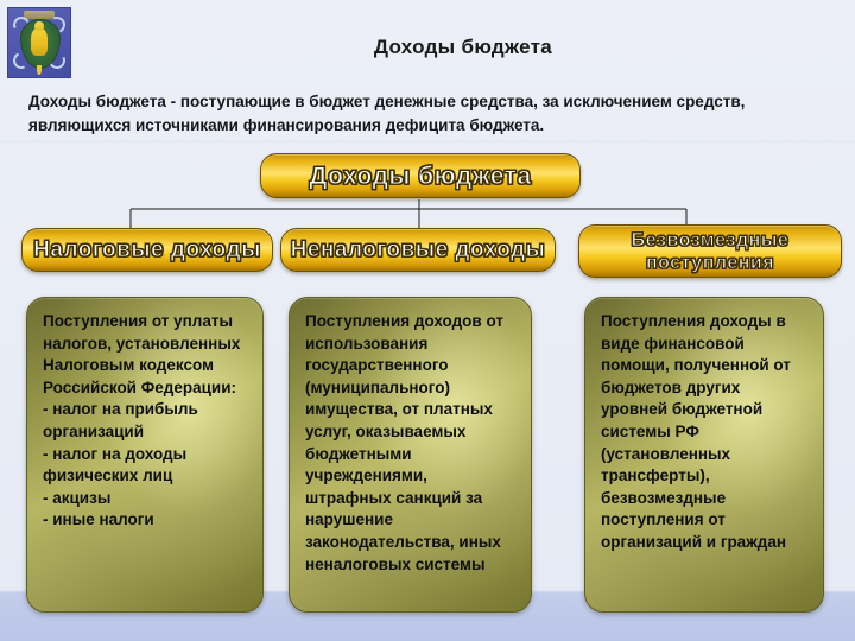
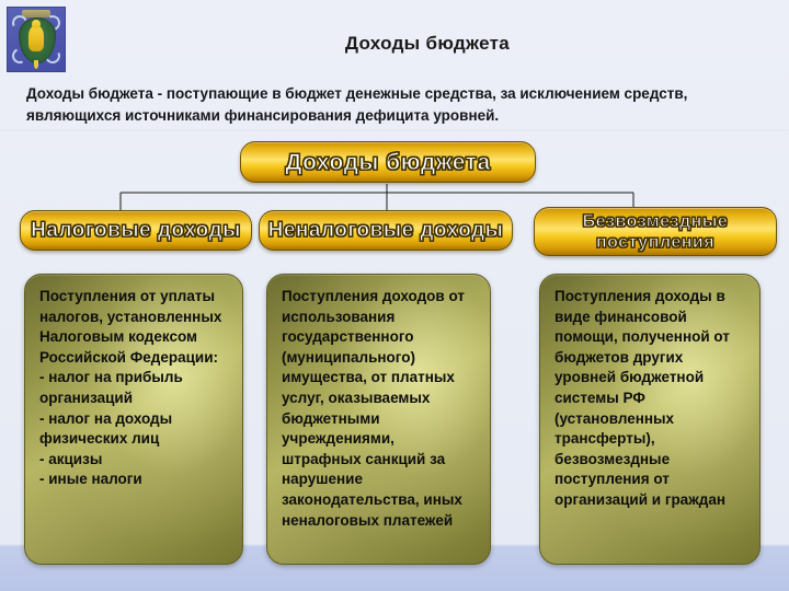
  Доходы бюджета
- Доходы бюджета - поступающие в бюджет денежные средства, за исключением средств, являющихся источниками финансирования дефицита бюджета.
+ Доходы бюджета - поступающие в бюджет денежные средства, за исключением средств, являющихся источниками финансирования дефицита уровней.
  Доходы бюджета
  Налоговые доходы
  Неналоговые доходы
  Безвозмездные поступления
  Поступления от уплаты налогов, установленных Налоговым кодексом Российской Федерации:
  - налог на прибыль организаций
  - налог на доходы физических лиц
  - акцизы
  - иные налоги
- Поступления доходов от использования государственного (муниципального) имущества, от платных услуг, оказываемых бюджетными учреждениями, штрафных санкций за нарушение законодательства, иных неналоговых системы
+ Поступления доходов от использования государственного (муниципального) имущества, от платных услуг, оказываемых бюджетными учреждениями, штрафных санкций за нарушение законодательства, иных неналоговых платежей
  Поступления доходы в виде финансовой помощи, полученной от бюджетов других уровней бюджетной системы РФ (установленных трансферты), безвозмездные поступления от организаций и граждан
